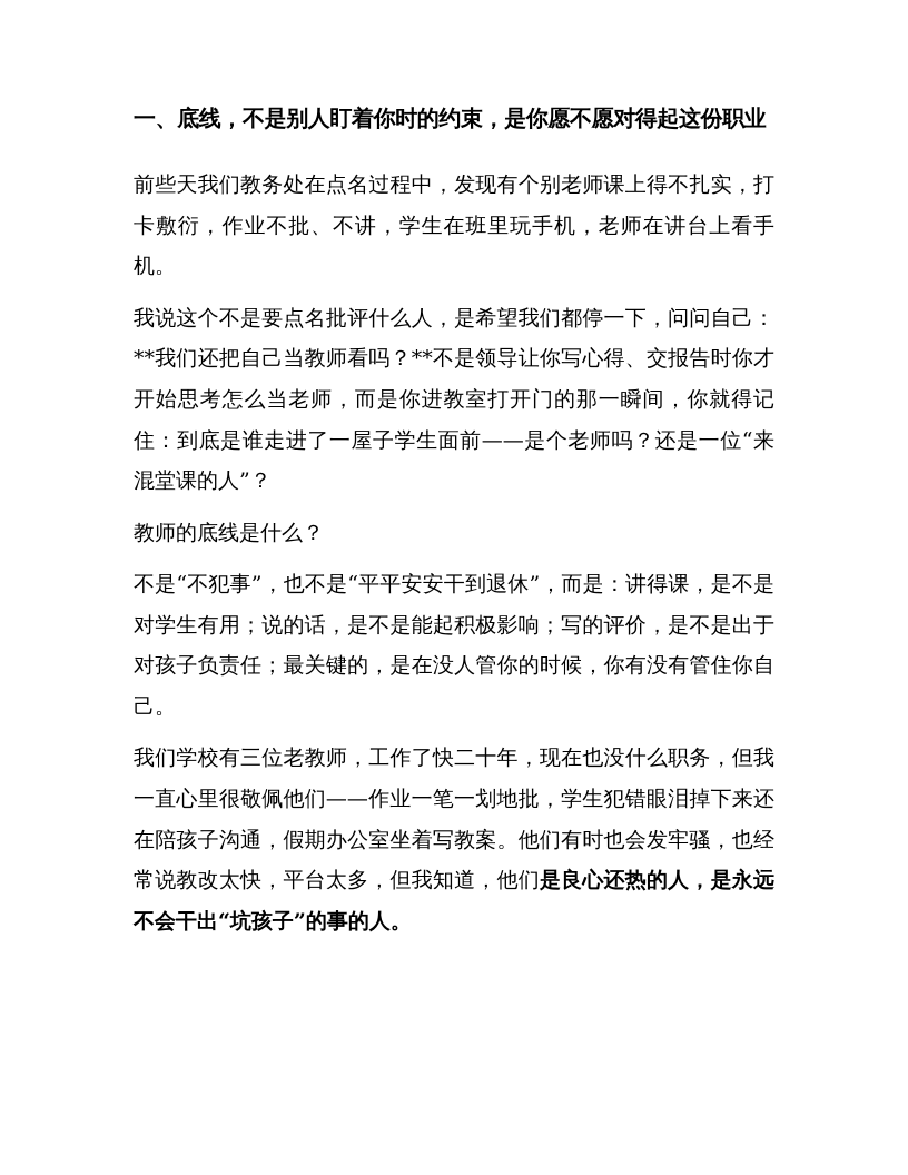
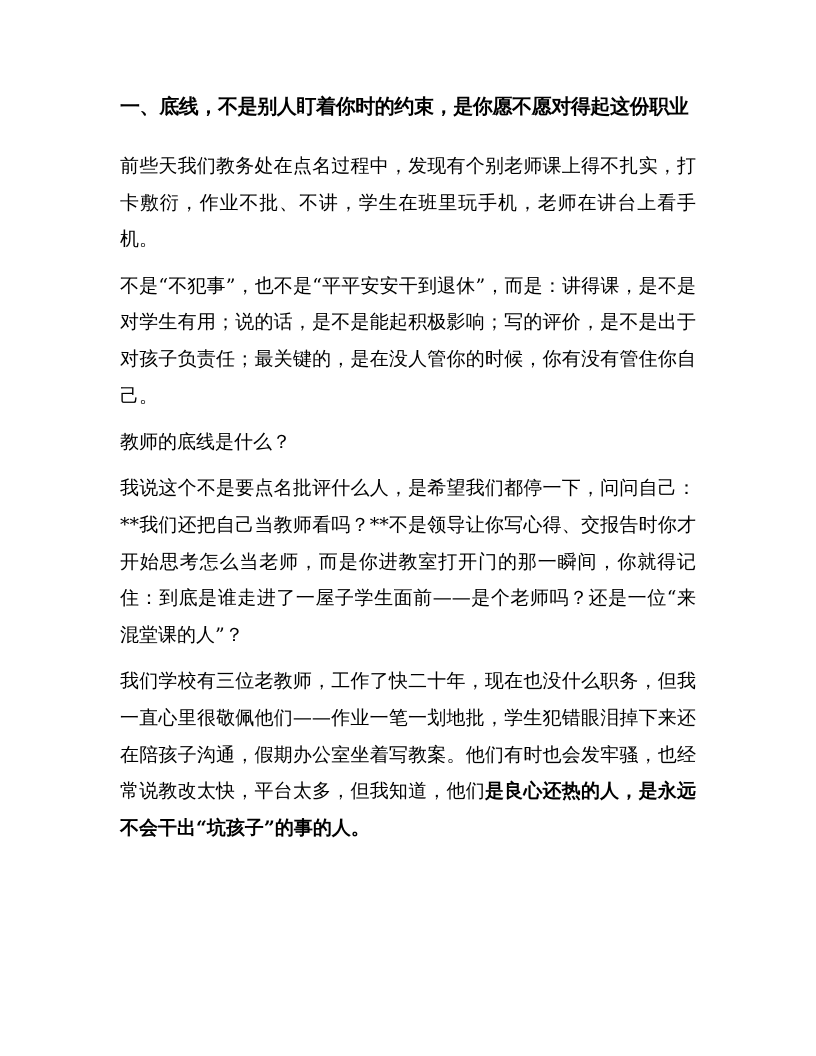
  一、底线，不是别人盯着你时的约束，是你愿不愿对得起这份职业
  前些天我们教务处在点名过程中，发现有个别老师课上得不扎实，打卡敷衍，作业不批、不讲，学生在班里玩手机，老师在讲台上看手机。
- 我说这个不是要点名批评什么人，是希望我们都停一下，问问自己：**我们还把自己当教师看吗？**不是领导让你写心得、交报告时你才开始思考怎么当老师，而是你进教室打开门的那一瞬间，你就得记住：到底是谁走进了一屋子学生面前——是个老师吗？还是一位“来混堂课的人”？
+ 不是“不犯事”，也不是“平平安安干到退休”，而是：讲得课，是不是对学生有用；说的话，是不是能起积极影响；写的评价，是不是出于对孩子负责任；最关键的，是在没人管你的时候，你有没有管住你自己。
  教师的底线是什么？
- 不是“不犯事”，也不是“平平安安干到退休”，而是：讲得课，是不是对学生有用；说的话，是不是能起积极影响；写的评价，是不是出于对孩子负责任；最关键的，是在没人管你的时候，你有没有管住你自己。
+ 我说这个不是要点名批评什么人，是希望我们都停一下，问问自己：**我们还把自己当教师看吗？**不是领导让你写心得、交报告时你才开始思考怎么当老师，而是你进教室打开门的那一瞬间，你就得记住：到底是谁走进了一屋子学生面前——是个老师吗？还是一位“来混堂课的人”？
  我们学校有三位老教师，工作了快二十年，现在也没什么职务，但我一直心里很敬佩他们——作业一笔一划地批，学生犯错眼泪掉下来还在陪孩子沟通，假期办公室坐着写教案。他们有时也会发牢骚，也经常说教改太快，平台太多，但我知道，他们是良心还热的人，是永远不会干出“坑孩子”的事的人。
